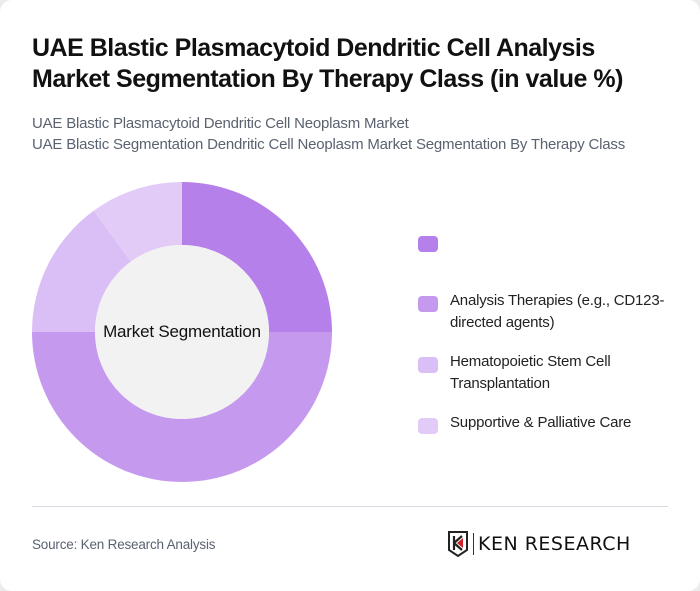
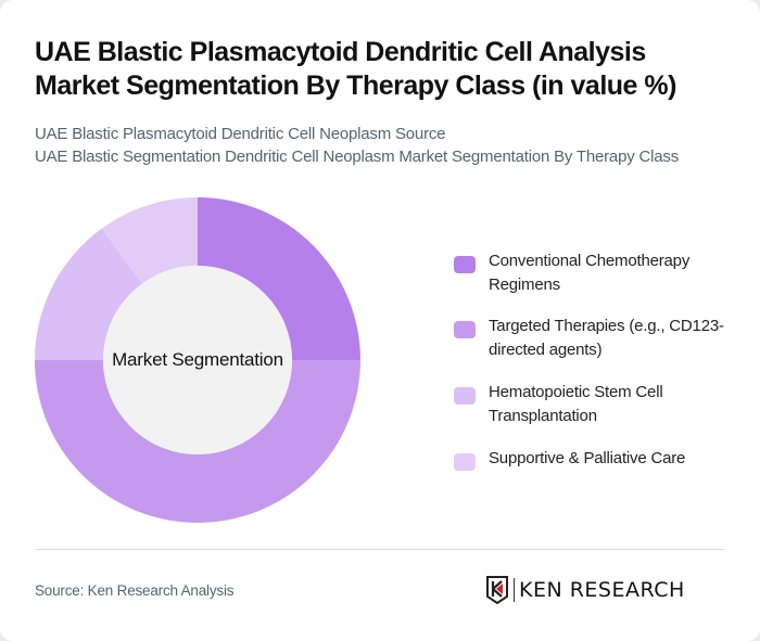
  UAE Blastic Plasmacytoid Dendritic Cell Analysis Market Segmentation By Therapy Class (in value %)
- UAE Blastic Plasmacytoid Dendritic Cell Neoplasm Market
+ UAE Blastic Plasmacytoid Dendritic Cell Neoplasm Source
  UAE Blastic Segmentation Dendritic Cell Neoplasm Market Segmentation By Therapy Class
  Market Segmentation
+ Conventional Chemotherapy Regimens
- Analysis Therapies (e.g., CD123-directed agents)
+ Targeted Therapies (e.g., CD123-directed agents)
  Hematopoietic Stem Cell Transplantation
  Supportive & Palliative Care
  Source: Ken Research Analysis
  KEN RESEARCH
